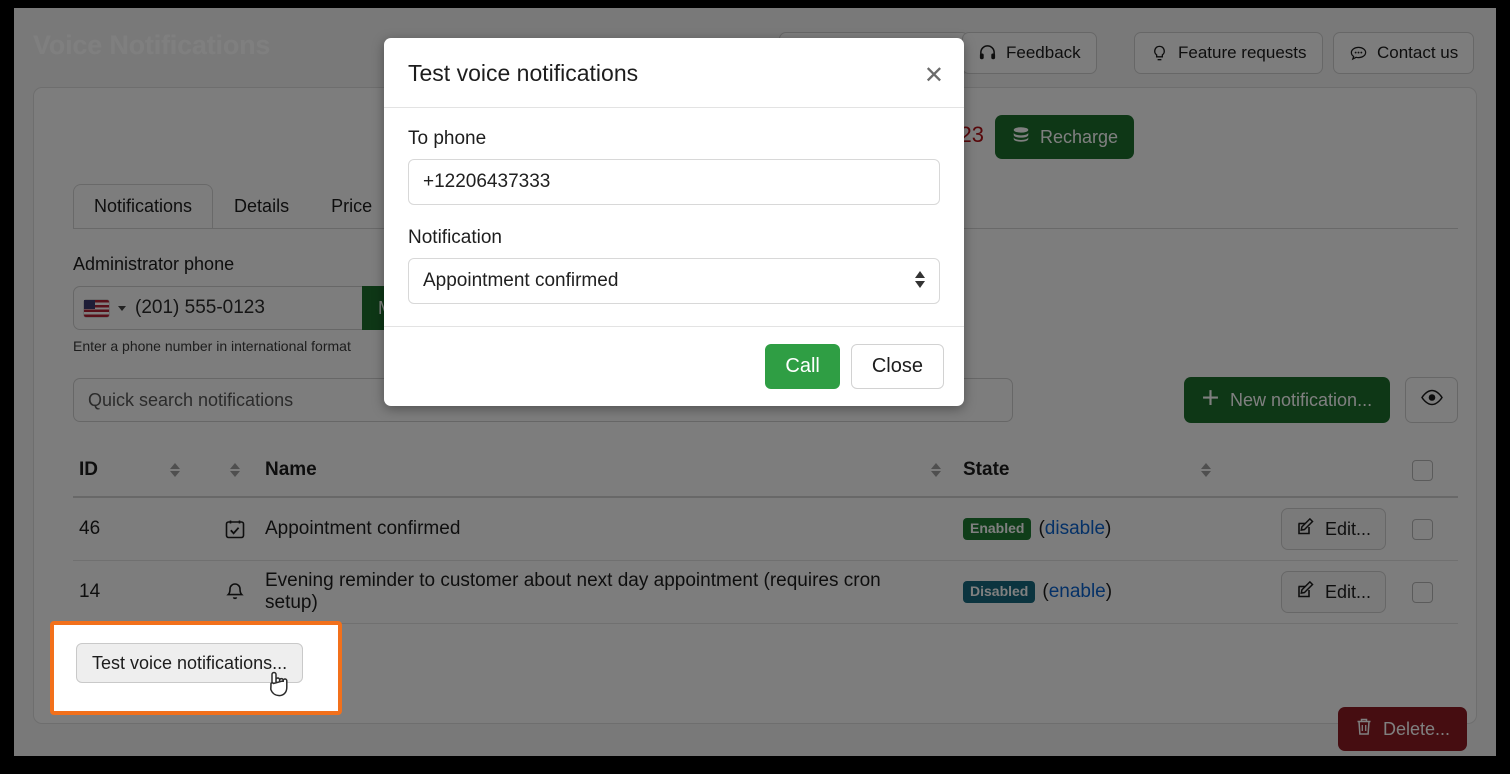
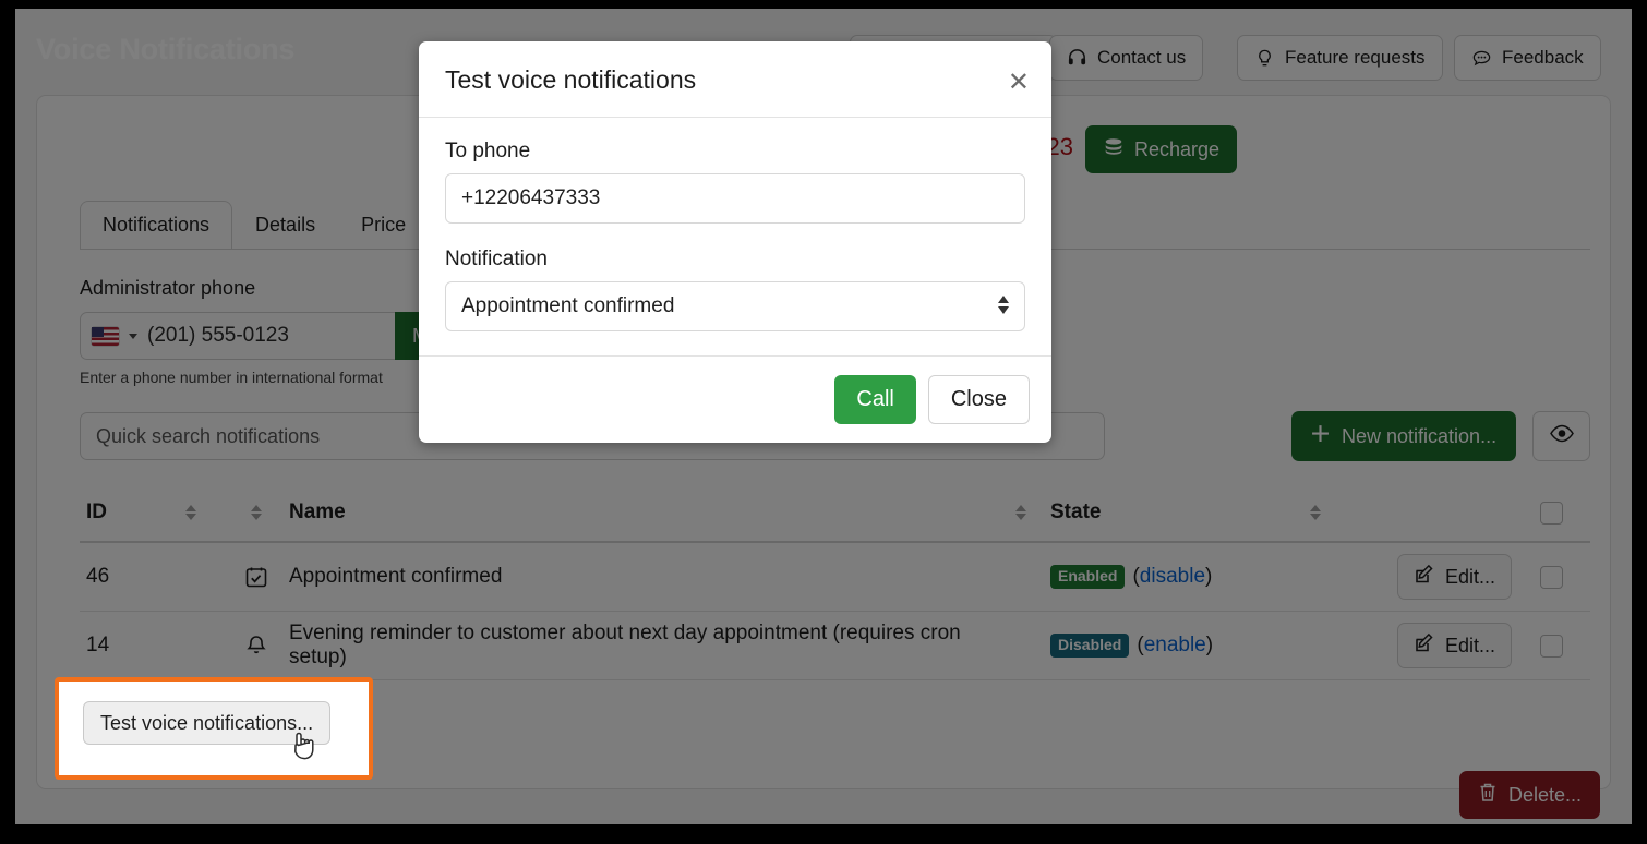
- Feedback
+ Contact us
  Feature requests
- Contact us
+ Feedback
  Recharge
  Notifications
  Details
  Price
  Administrator phone
  (201) 555-0123
  Enter a phone number in international format
  Quick search notifications
  New notification...
  ID
  Name
  State
  46
  Appointment confirmed
  Enabled
  (disable)
  Edit...
  14
  Evening reminder to customer about next day appointment (requires cron setup)
  Disabled
  (enable)
  Edit...
  Delete...
  Test voice notifications...
  Test voice notifications
  ✕
  To phone
  +12206437333
  Notification
  Appointment confirmed
  Call
  Close
